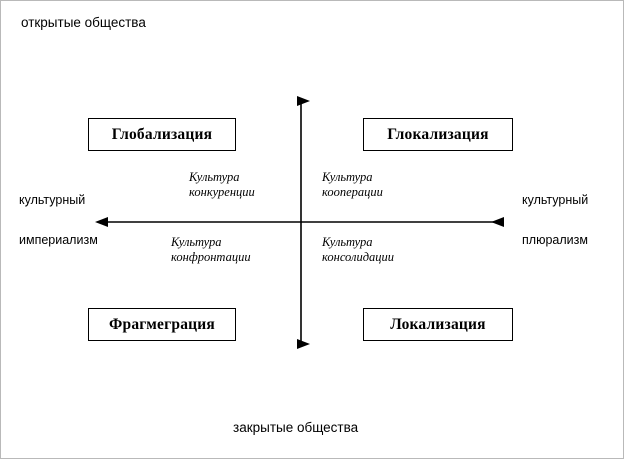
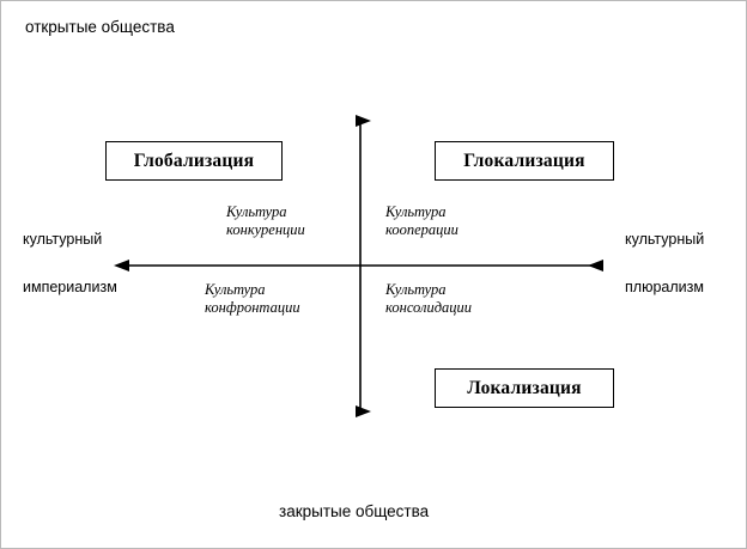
  открытые общества
  культурный
  империализм
  культурный
  плюрализм
  Глобализация
  Глокализация
- Фрагмеграция
  Локализация
  Культура
  конкуренции
  Культура
  кооперации
  Культура
  конфронтации
  Культура
  консолидации
  закрытые общества
